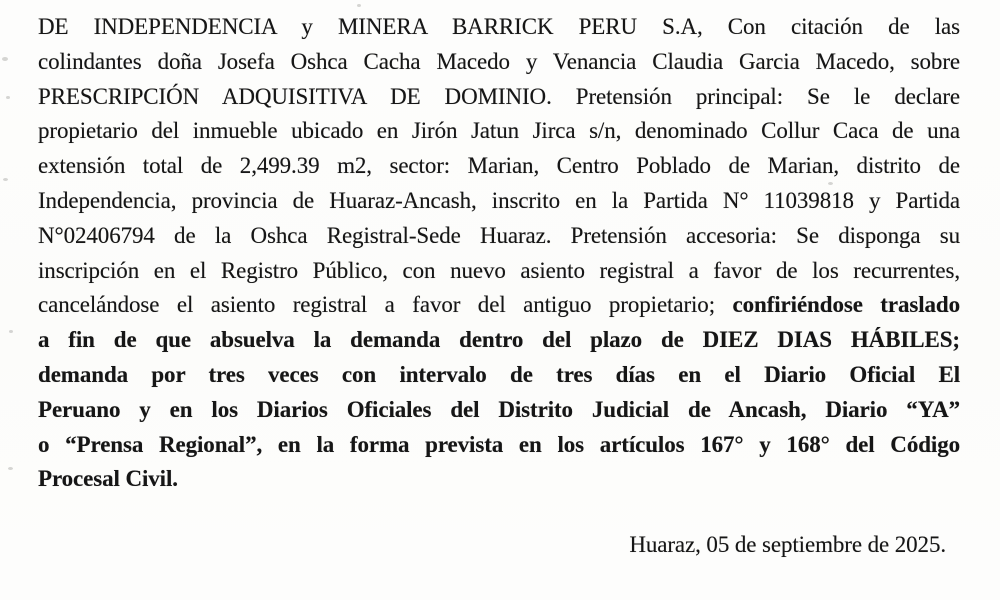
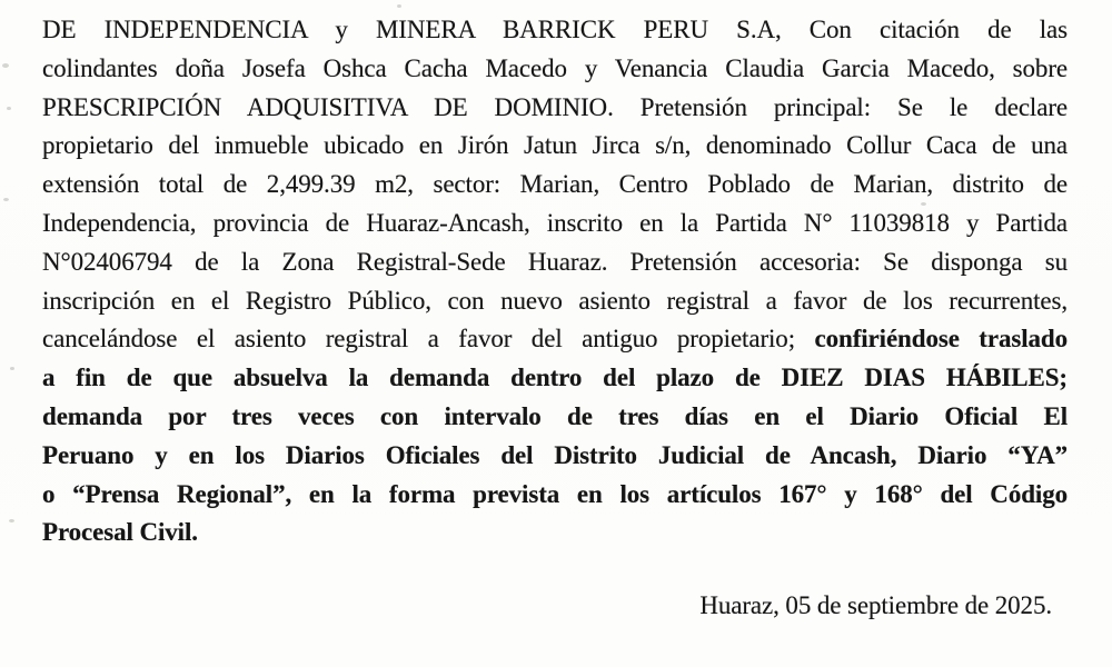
  DE INDEPENDENCIA y MINERA BARRICK PERU S.A, Con citación de las
  colindantes doña Josefa Oshca Cacha Macedo y Venancia Claudia Garcia Macedo, sobre
  PRESCRIPCIÓN ADQUISITIVA DE DOMINIO. Pretensión principal: Se le declare
  propietario del inmueble ubicado en Jirón Jatun Jirca s/n, denominado Collur Caca de una
  extensión total de 2,499.39 m2, sector: Marian, Centro Poblado de Marian, distrito de
  Independencia, provincia de Huaraz-Ancash, inscrito en la Partida N° 11039818 y Partida
- N°02406794 de la Oshca Registral-Sede Huaraz. Pretensión accesoria: Se disponga su
+ N°02406794 de la Zona Registral-Sede Huaraz. Pretensión accesoria: Se disponga su
  inscripción en el Registro Público, con nuevo asiento registral a favor de los recurrentes,
  cancelándose el asiento registral a favor del antiguo propietario; confiriéndose traslado
  a fin de que absuelva la demanda dentro del plazo de DIEZ DIAS HÁBILES;
  demanda por tres veces con intervalo de tres días en el Diario Oficial El
  Peruano y en los Diarios Oficiales del Distrito Judicial de Ancash, Diario “YA”
  o “Prensa Regional”, en la forma prevista en los artículos 167° y 168° del Código
  Procesal Civil.
  Huaraz, 05 de septiembre de 2025.
